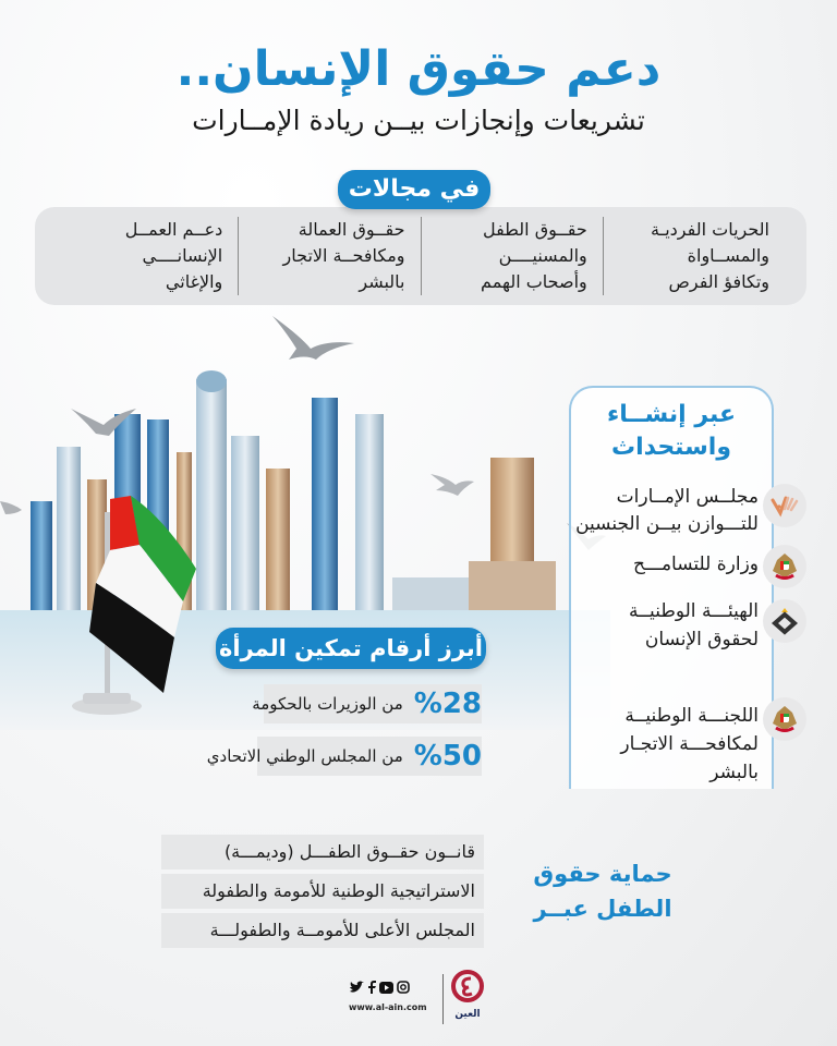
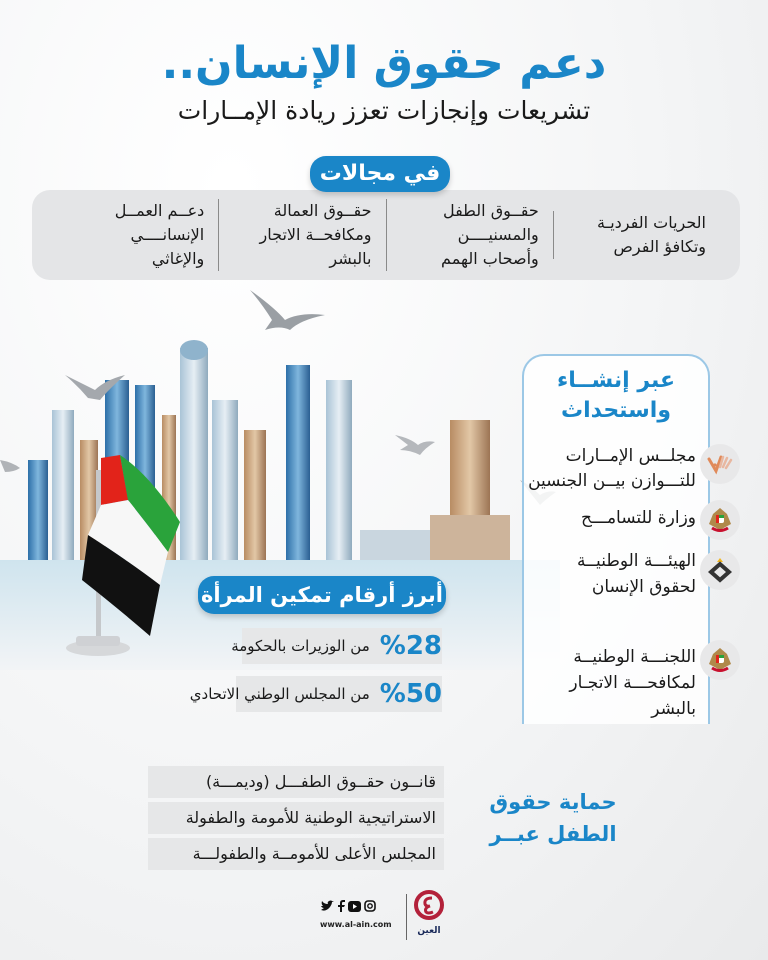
  دعم حقوق الإنسان..
- تشريعات وإنجازات بيــن ريادة الإمــارات
+ تشريعات وإنجازات تعزز ريادة الإمــارات
  الحريات الفرديـة
- والمســاواة
  وتكافؤ الفرص
  حقــوق الطفل
  والمسنيــــن
  وأصحاب الهمم
  حقــوق العمالة
  ومكافحــة الاتجار
  بالبشر
  دعــم العمــل
  الإنسانــــي
  والإغاثي
  في مجالات
  عبر إنشــاء
  واستحداث
  مجلــس الإمــارات للتـــوازن بيــن الجنسين
  وزارة للتسامـــح
  الهيئـــة الوطنيــة لحقوق الإنسان
  اللجنـــة الوطنيــة لمكافحـــة الاتجـار بالبشر
  أبرز أرقام تمكين المرأة
  %28
  من الوزيرات بالحكومة
  %50
  من المجلس الوطني الاتحادي
  قانــون حقــوق الطفـــل (وديمـــة)
  الاستراتيجية الوطنية للأمومة والطفولة
  المجلس الأعلى للأمومــة والطفولـــة
  حماية حقوق
  الطفل عبــر
  www.al-ain.com
  العين
